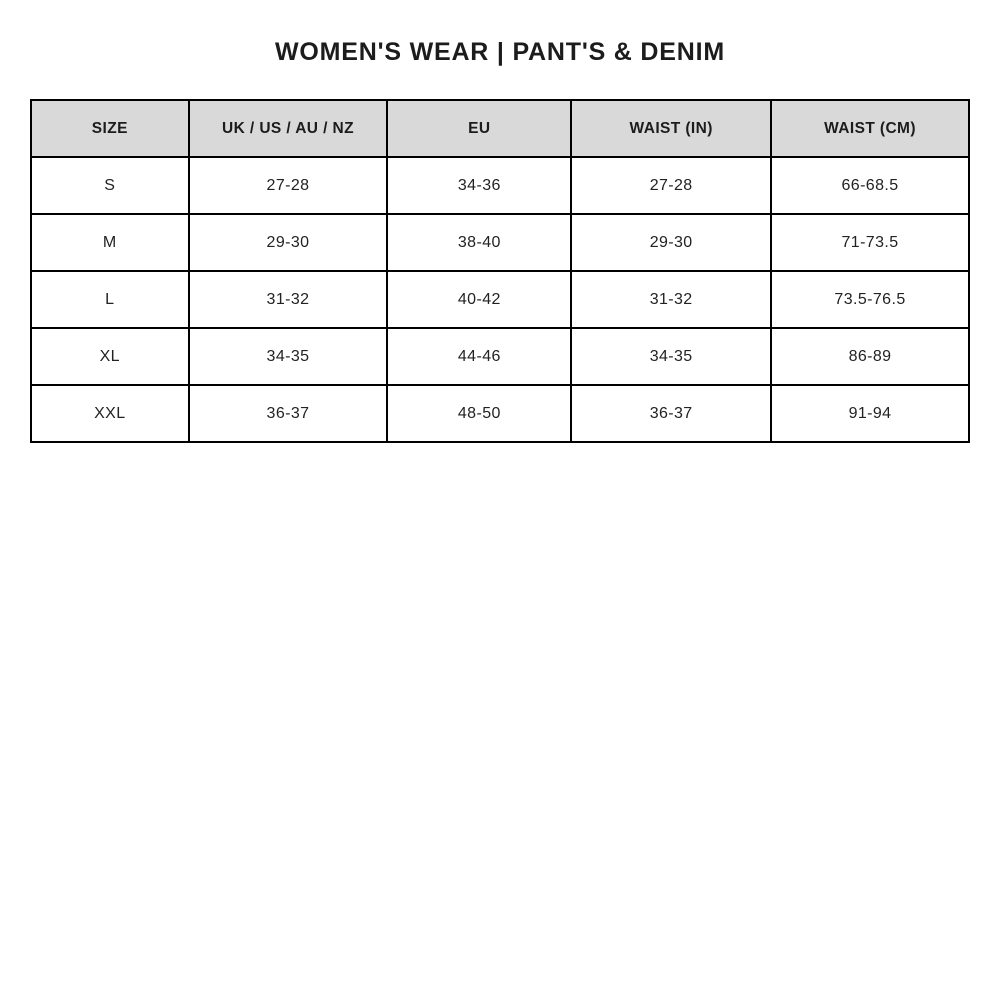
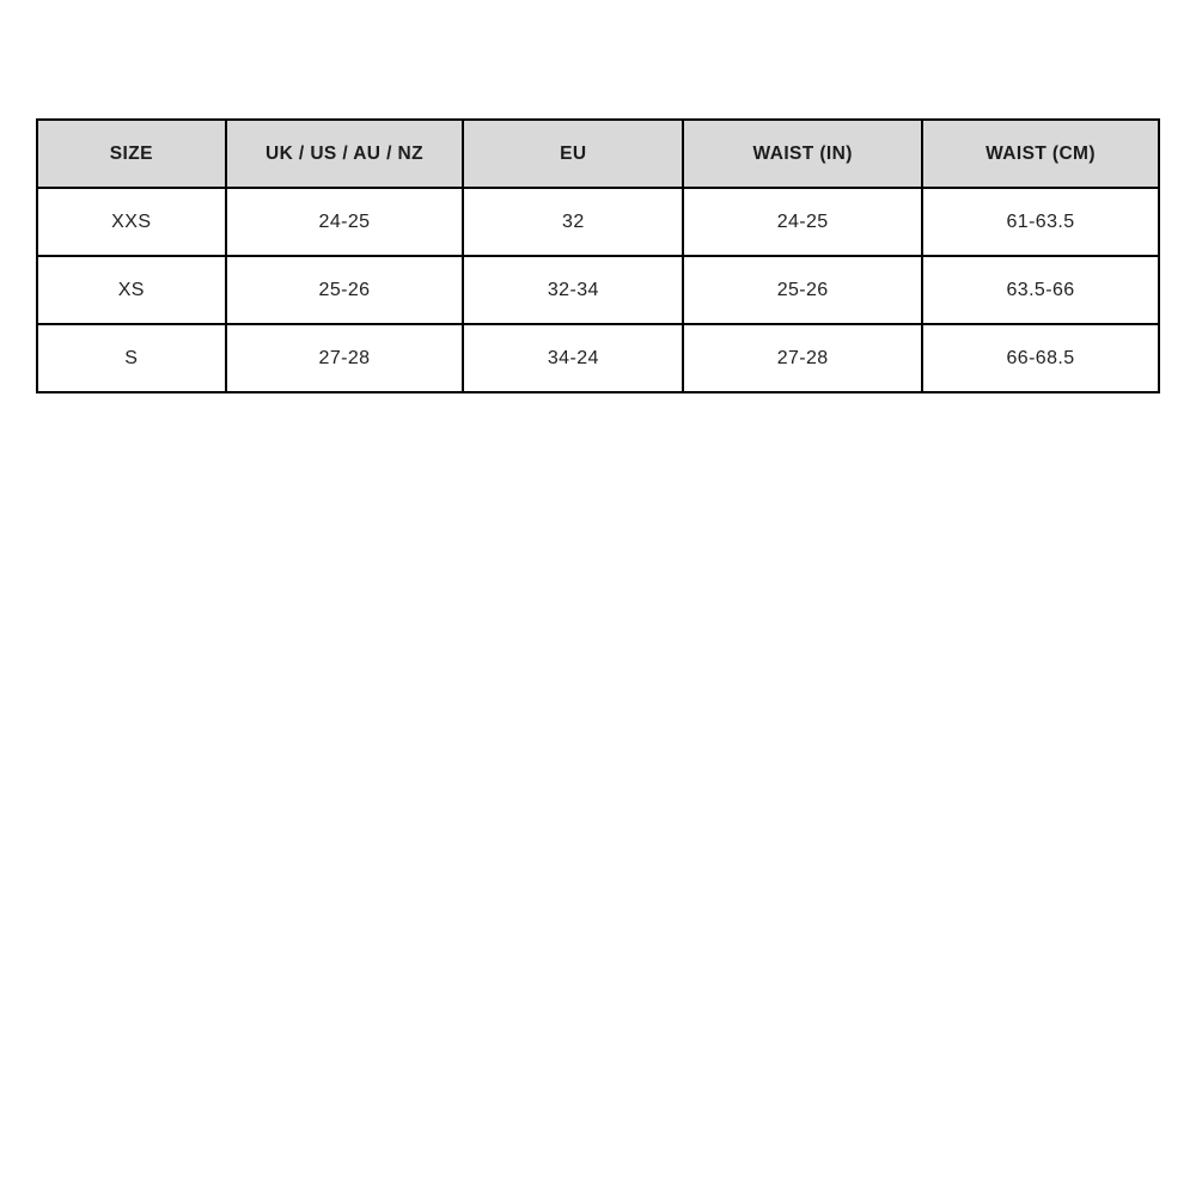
- WOMEN'S WEAR | PANT'S & DENIM
  SIZE	UK / US / AU / NZ	EU	WAIST (IN)	WAIST (CM)
+ XXS	24-25	32	24-25	61-63.5
+ XS	25-26	32-34	25-26	63.5-66
- S	27-28	34-36	27-28	66-68.5
+ S	27-28	34-24	27-28	66-68.5
- M	29-30	38-40	29-30	71-73.5
- L	31-32	40-42	31-32	73.5-76.5
- XL	34-35	44-46	34-35	86-89
- XXL	36-37	48-50	36-37	91-94
